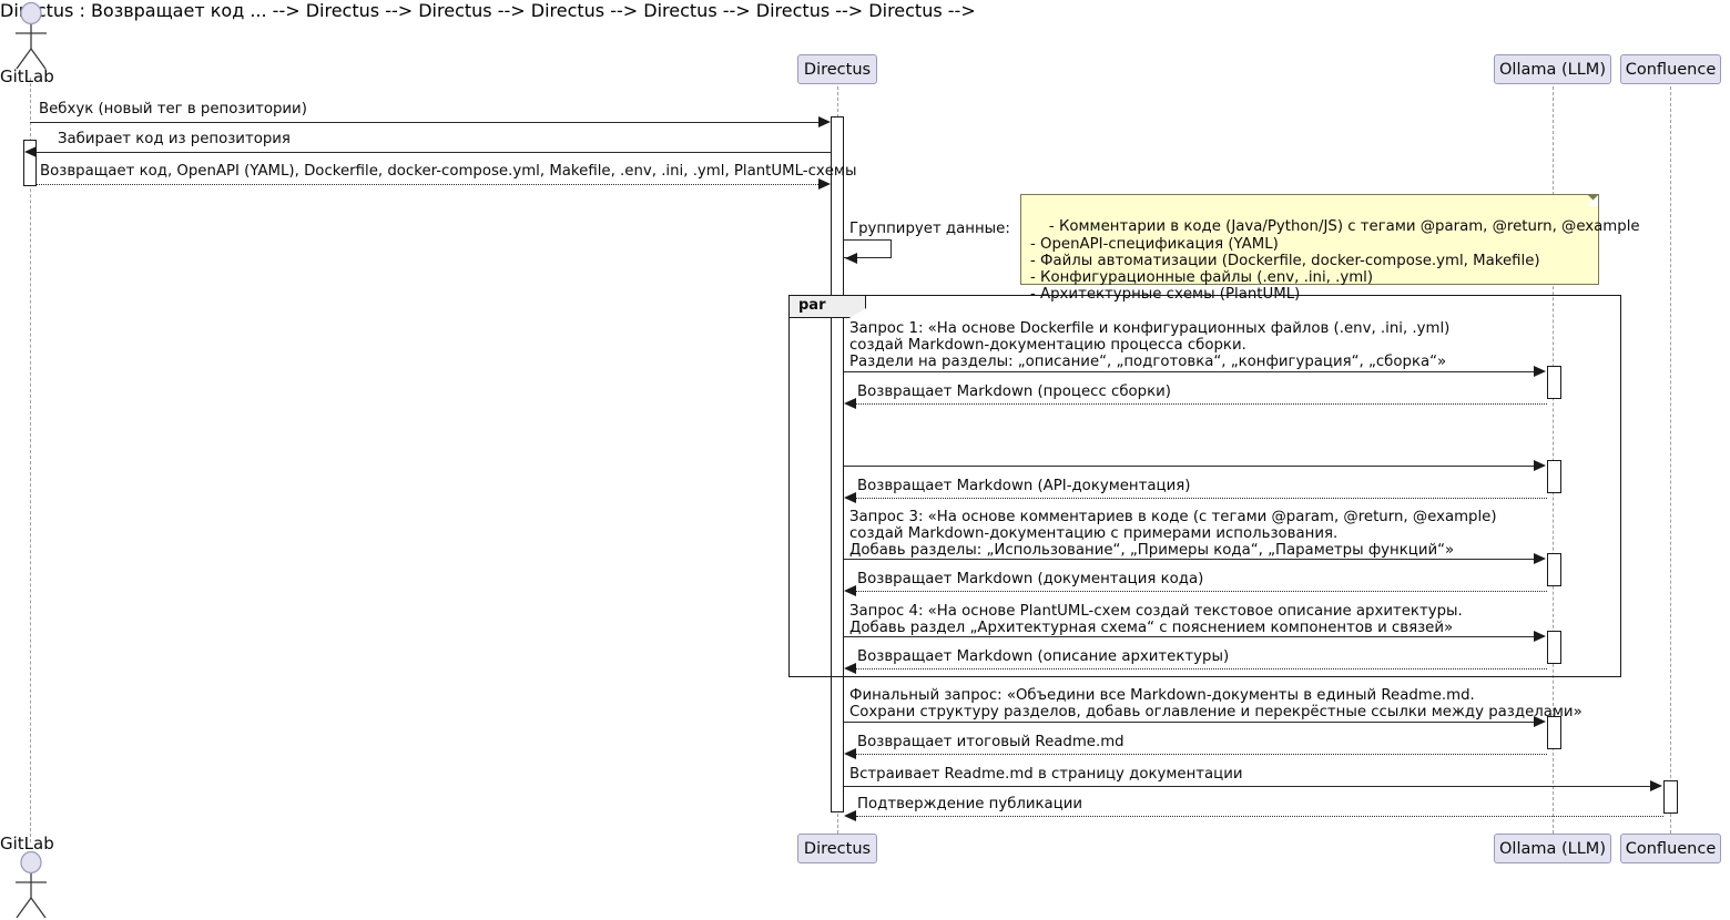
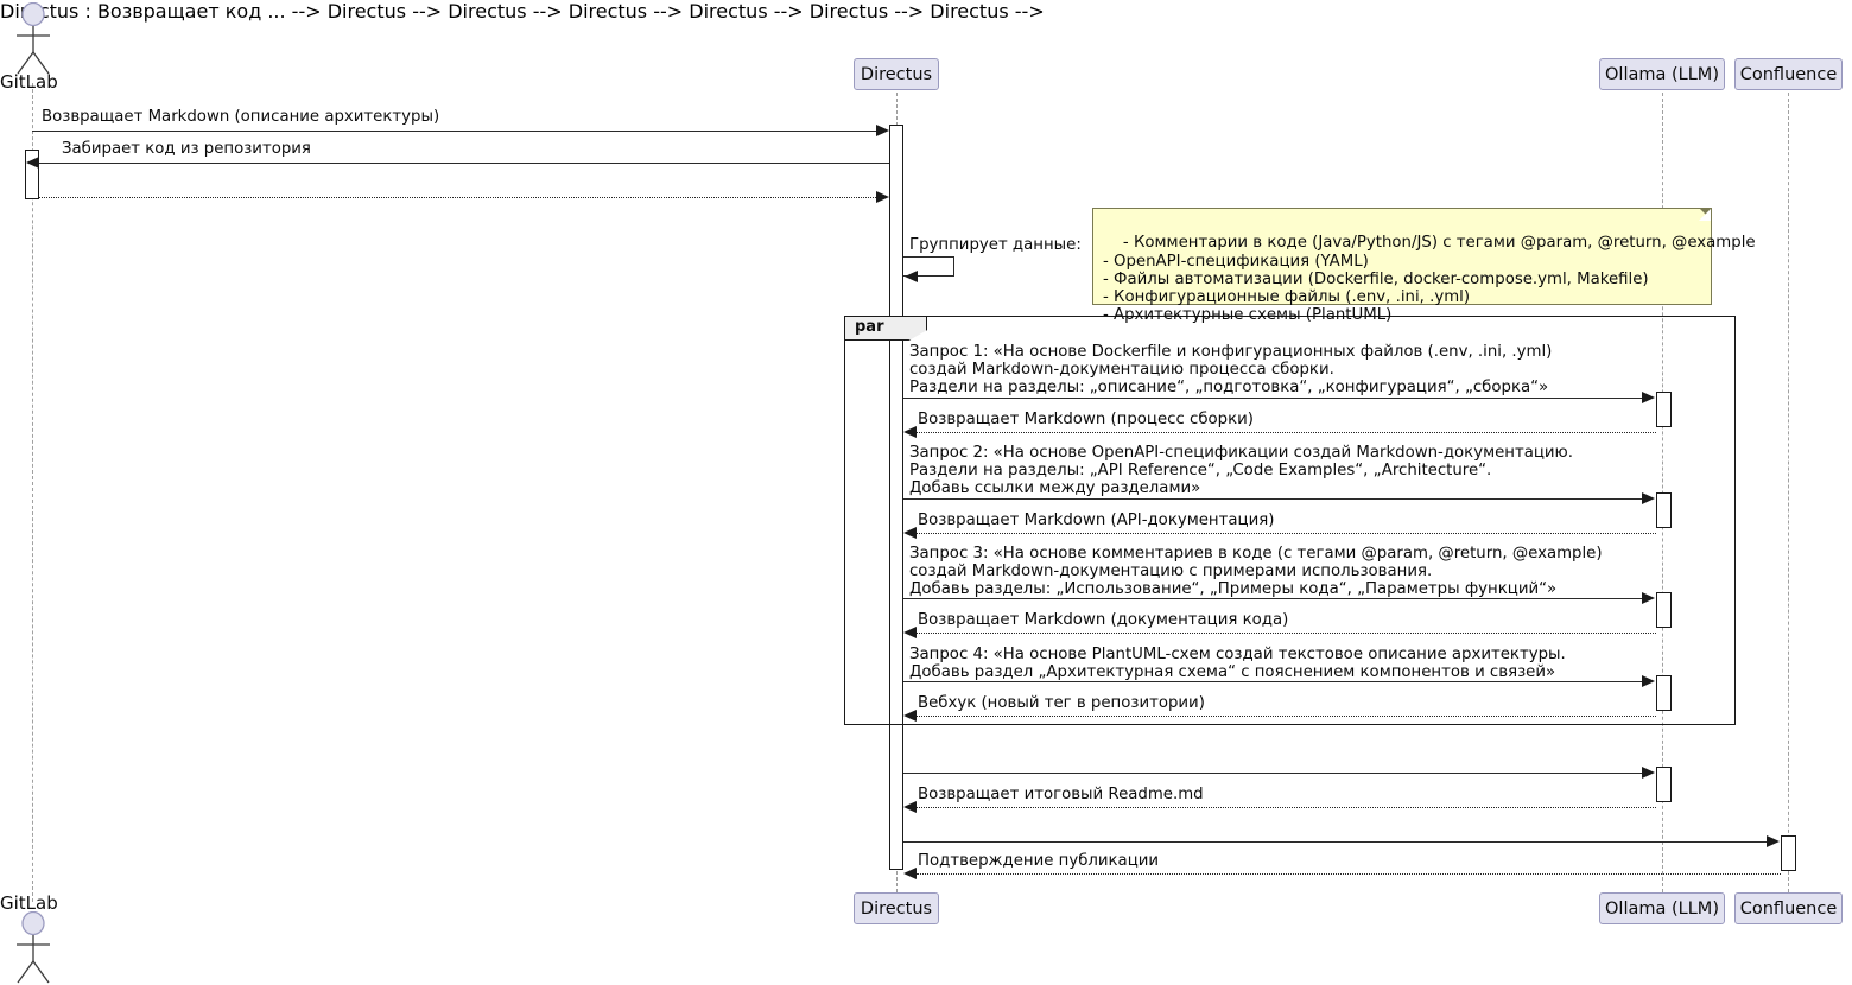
  GitLab
  Directus
  Ollama (LLM)
  Confluence
  GitLab
  Directus
  Ollama (LLM)
  Confluence
  par
  - Комментарии в коде (Java/Python/JS) с тегами @param, @return, @example
  - OpenAPI-спецификация (YAML)
  - Файлы автоматизации (Dockerfile, docker-compose.yml, Makefile)
  - Конфигурационные файлы (.env, .ini, .yml)
  - Архитектурные схемы (PlantUML)
- Вебхук (новый тег в репозитории)
+ Возвращает Markdown (описание архитектуры)
  Забирает код из репозитория
  Directus : Возвращает код ... -->
- Возвращает код, OpenAPI (YAML), Dockerfile, docker-compose.yml, Makefile, .env, .ini, .yml, PlantUML-схемы
  Группирует данные:
  Запрос 1: «На основе Dockerfile и конфигурационных файлов (.env, .ini, .yml)
  создай Markdown-документацию процесса сборки.
  Раздели на разделы: „описание“, „подготовка“, „конфигурация“, „сборка“»
  Directus -->
  Возвращает Markdown (процесс сборки)
+ Запрос 2: «На основе OpenAPI-спецификации создай Markdown-документацию.
+ Раздели на разделы: „API Reference“, „Code Examples“, „Architecture“.
+ Добавь ссылки между разделами»
  Directus -->
  Возвращает Markdown (API-документация)
  Запрос 3: «На основе комментариев в коде (с тегами @param, @return, @example)
  создай Markdown-документацию с примерами использования.
  Добавь разделы: „Использование“, „Примеры кода“, „Параметры функций“»
  Directus -->
  Возвращает Markdown (документация кода)
  Запрос 4: «На основе PlantUML-схем создай текстовое описание архитектуры.
  Добавь раздел „Архитектурная схема“ с пояснением компонентов и связей»
  Directus -->
- Возвращает Markdown (описание архитектуры)
+ Вебхук (новый тег в репозитории)
- Финальный запрос: «Объедини все Markdown-документы в единый Readme.md.
- Сохрани структуру разделов, добавь оглавление и перекрёстные ссылки между разделами»
  Directus -->
  Возвращает итоговый Readme.md
- Встраивает Readme.md в страницу документации
  Directus -->
  Подтверждение публикации
